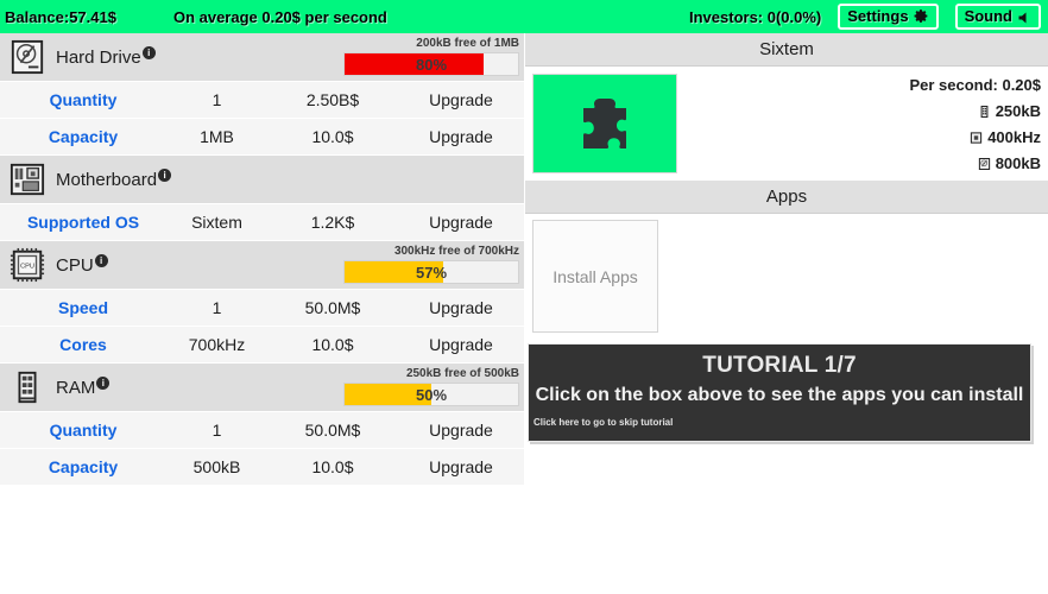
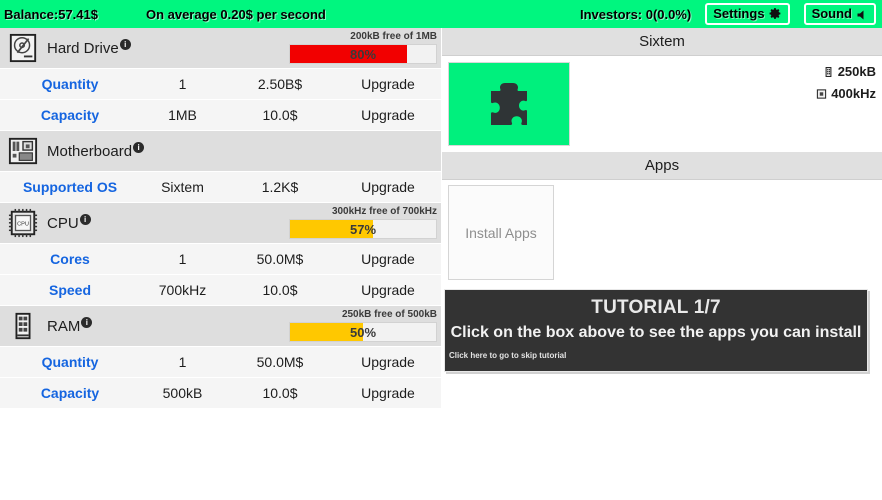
  Balance:57.41$
  On average 0.20$ per second
  Investors: 0(0.0%)
  Settings
  Sound
  Hard Drive
  i
  200kB free of 1MB
  80%
  Quantity
  1
  2.50B$
  Upgrade
  Capacity
  1MB
  10.0$
  Upgrade
  Motherboard
  i
  Supported OS
  Sixtem
  1.2K$
  Upgrade
  CPU
  i
  300kHz free of 700kHz
  57%
- Speed
+ Cores
  1
  50.0M$
  Upgrade
- Cores
+ Speed
  700kHz
  10.0$
  Upgrade
  RAM
  i
  250kB free of 500kB
  50%
  Quantity
  1
  50.0M$
  Upgrade
  Capacity
  500kB
  10.0$
  Upgrade
  Sixtem
- Per second: 0.20$
  250kB
  400kHz
- 800kB
  Apps
  Install Apps
  TUTORIAL 1/7
  Click on the box above to see the apps you can install
  Click here to go to skip tutorial
